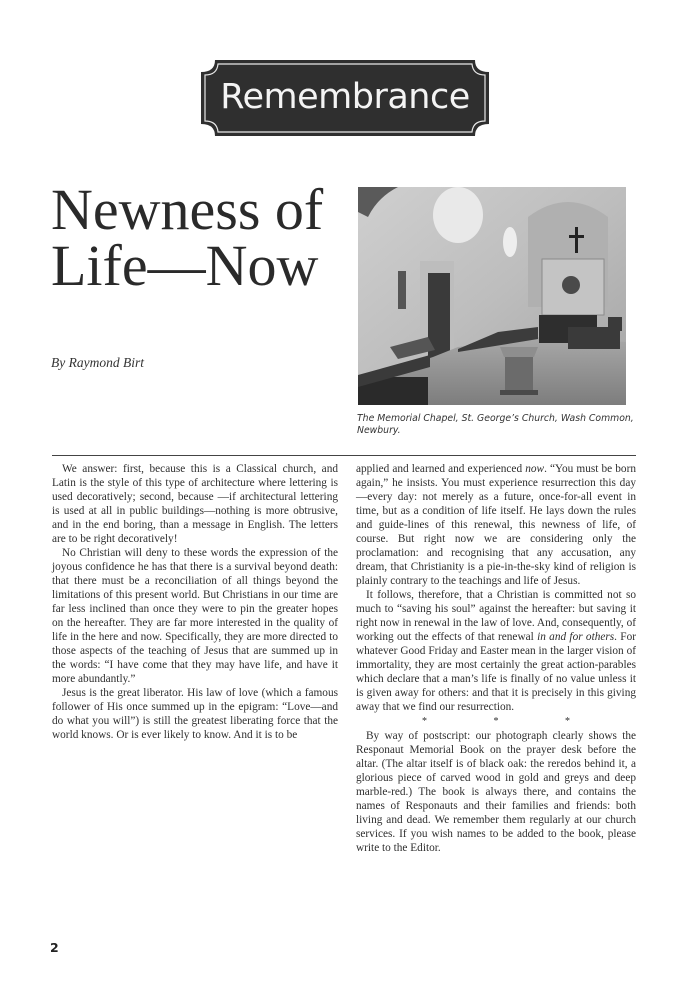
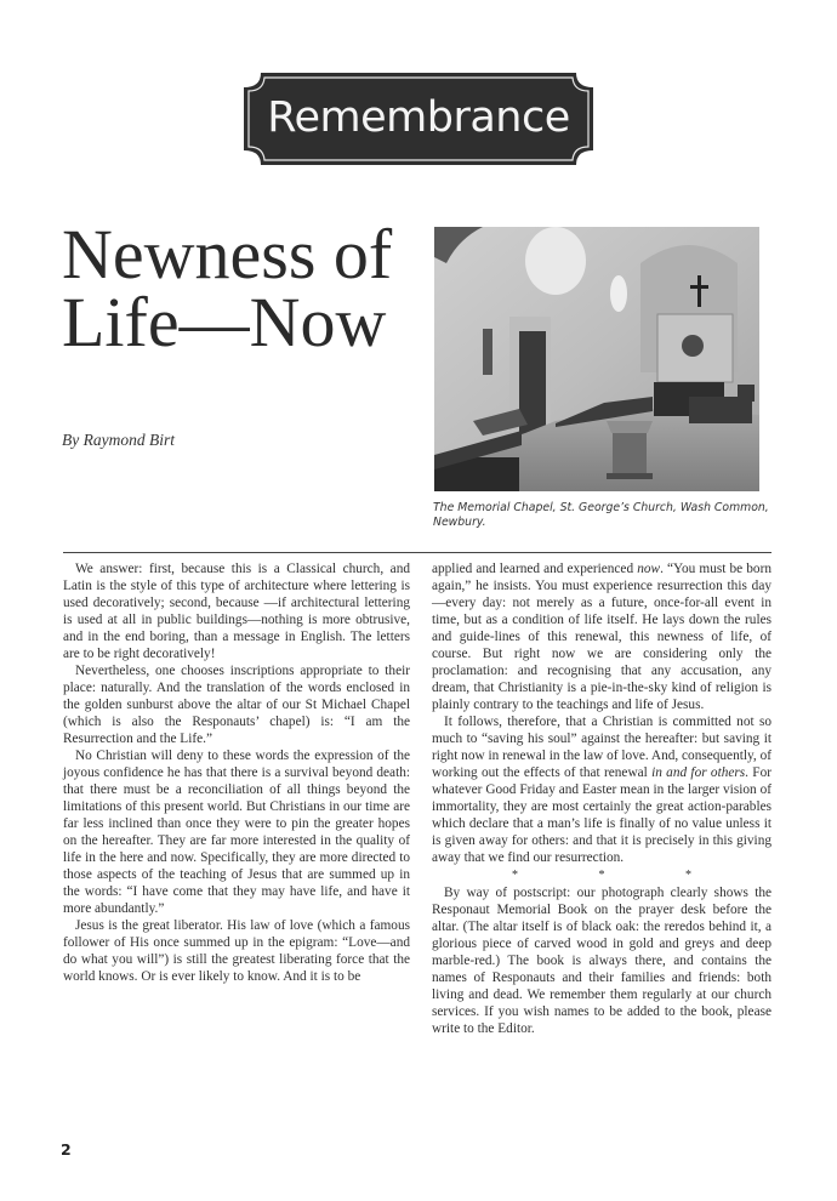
  Remembrance
  Newness of
  Life—Now
  By Raymond Birt
  The Memorial Chapel, St. George’s Church, Wash Common, Newbury.
  We answer: first, because this is a Classical church, and Latin is the style of this type of architecture where lettering is used decoratively; second, because —if architectural lettering is used at all in public buildings—nothing is more obtrusive, and in the end boring, than a message in English. The letters are to be right decoratively!
+ Nevertheless, one chooses inscriptions appropriate to their place: naturally. And the translation of the words enclosed in the golden sunburst above the altar of our St Michael Chapel (which is also the Responauts’ chapel) is: “I am the Resurrection and the Life.”
  No Christian will deny to these words the ex­pression of the joyous confidence he has that there is a survival beyond death: that there must be a reconciliation of all things beyond the limitations of this present world. But Christians in our time are far less inclined than once they were to pin the greater hopes on the hereafter. They are far more interested in the quality of life in the here and now. Specifically, they are more directed to those aspects of the teaching of Jesus that are summed up in the words: “I have come that they may have life, and have it more abundantly.”
  Jesus is the great liberator. His law of love (which a famous follower of His once summed up in the epigram: “Love—and do what you will”) is still the greatest liberating force that the world knows. Or is ever likely to know. And it is to be
  applied and learned and experienced now. “You must be born again,” he insists. You must ex­perience resurrection this day—every day: not merely as a future, once-for-all event in time, but as a condition of life itself. He lays down the rules and guide-lines of this renewal, this newness of life, of course. But right now we are considering only the proclamation: and recognising that any accusation, any dream, that Christianity is a pie-in-the-sky kind of religion is plainly contrary to the teachings and life of Jesus.
  It follows, therefore, that a Christian is com­mitted not so much to “saving his soul” against the hereafter: but saving it right now in renewal in the law of love. And, consequently, of working out the effects of that renewal in and for others. For what­ever Good Friday and Easter mean in the larger vision of immortality, they are most certainly the great action-parables which declare that a man’s life is finally of no value unless it is given away for others: and that it is precisely in this giving away that we find our resurrection.
  * * *
  By way of postscript: our photograph clearly shows the Responaut Memorial Book on the prayer desk before the altar. (The altar itself is of black oak: the reredos behind it, a glorious piece of carved wood in gold and greys and deep marble-red.) The book is always there, and contains the names of Responauts and their families and friends: both living and dead. We remember them regularly at our church services. If you wish names to be added to the book, please write to the Editor.
  2
